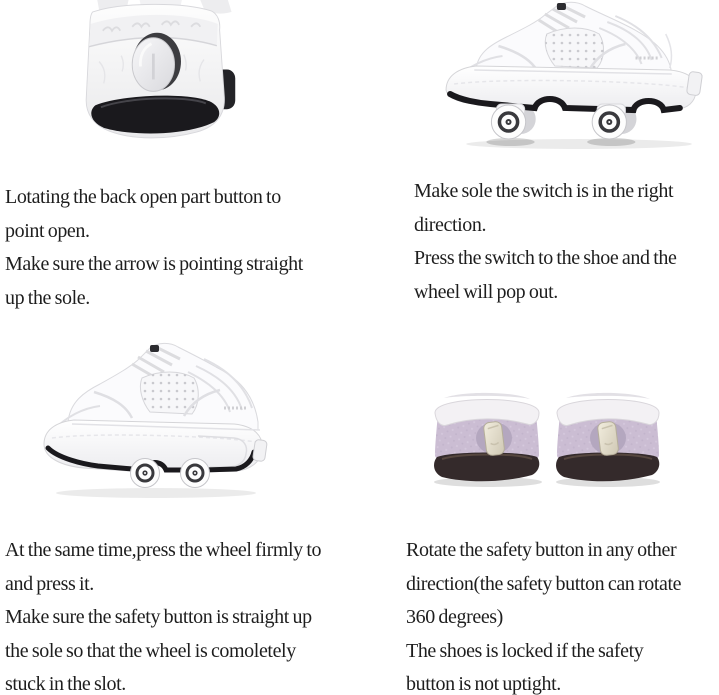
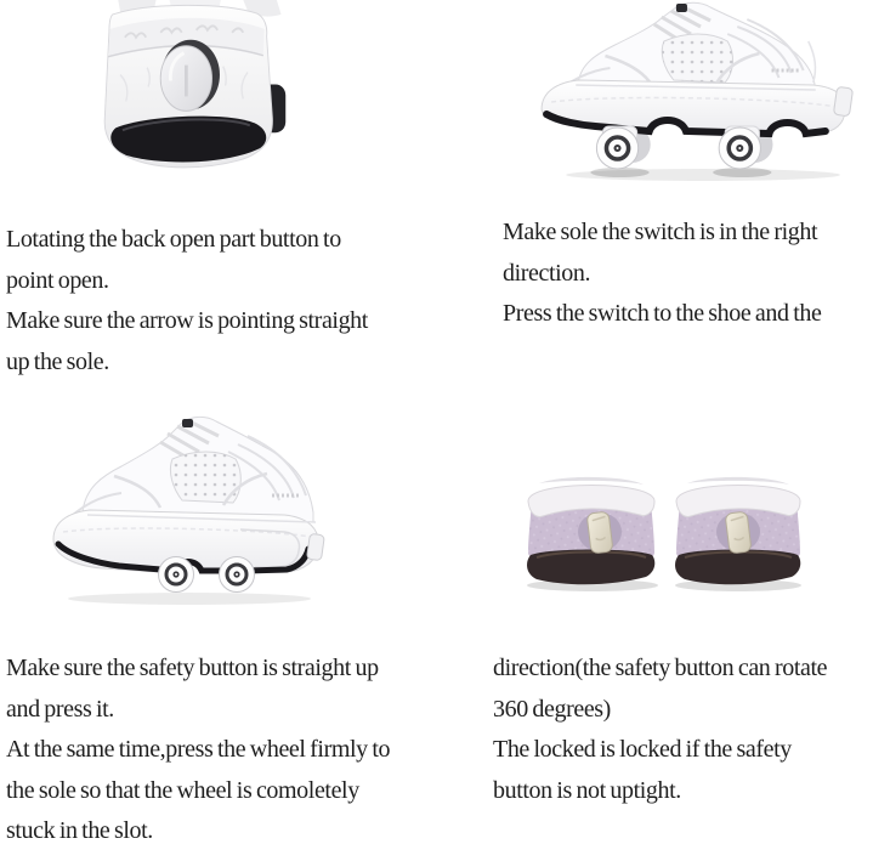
  Lotating the back open part button to
  point open.
  Make sure the arrow is pointing straight
  up the sole.
  Make sole the switch is in the right
  direction.
  Press the switch to the shoe and the
- wheel will pop out.
- At the same time,press the wheel firmly to
+ Make sure the safety button is straight up
  and press it.
- Make sure the safety button is straight up
+ At the same time,press the wheel firmly to
  the sole so that the wheel is comoletely
  stuck in the slot.
- Rotate the safety button in any other
  direction(the safety button can rotate
  360 degrees)
- The shoes is locked if the safety
+ The locked is locked if the safety
  button is not uptight.
